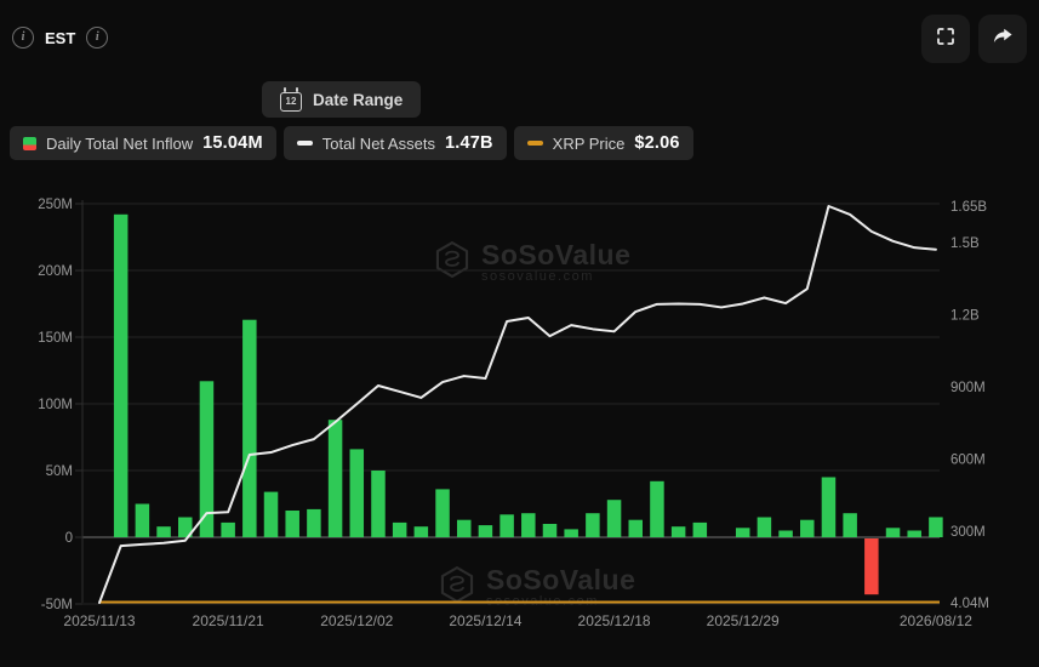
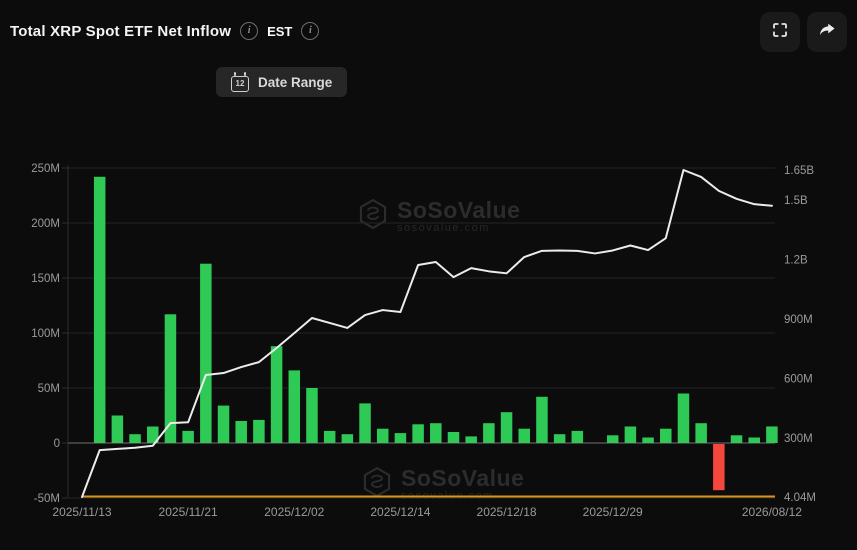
+ Total XRP Spot ETF Net Inflow
  i
  EST
  i
  12
  Date Range
- Daily Total Net Inflow
- 15.04M
- Total Net Assets
- 1.47B
- XRP Price
- $2.06
  SoSoValue
  sosovalue.com
  SoSoValue
  250M
  200M
  150M
  100M
  50M
  0
  -50M
  1.65B
  1.5B
  1.2B
  900M
  600M
  300M
  4.04M
  2025/11/13
  2025/11/21
  2025/12/02
  2025/12/14
  2025/12/18
  2025/12/29
  2026/08/12
